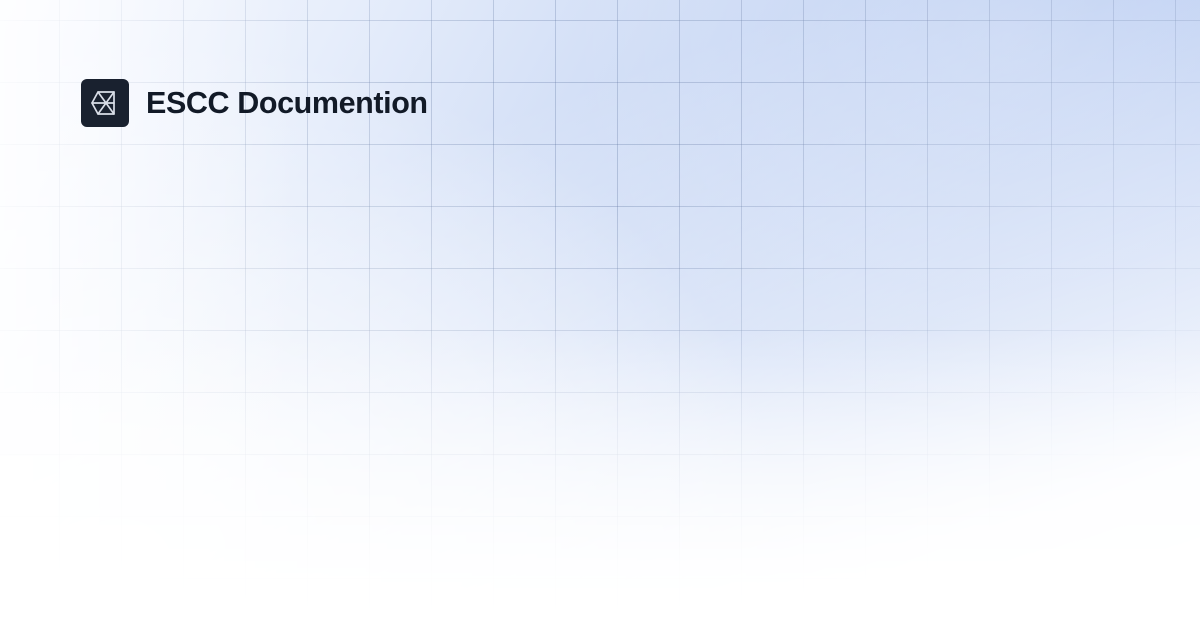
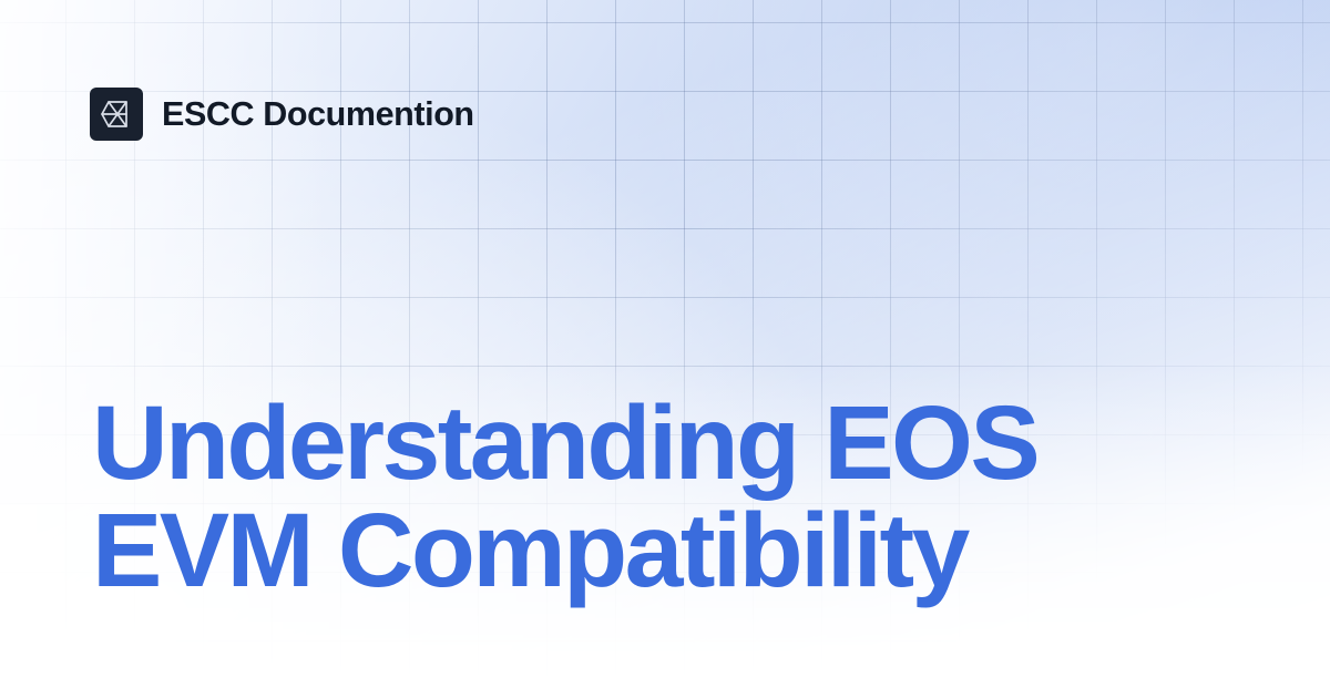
  ESCC Documention
+ Understanding EOS
+ EVM Compatibility
